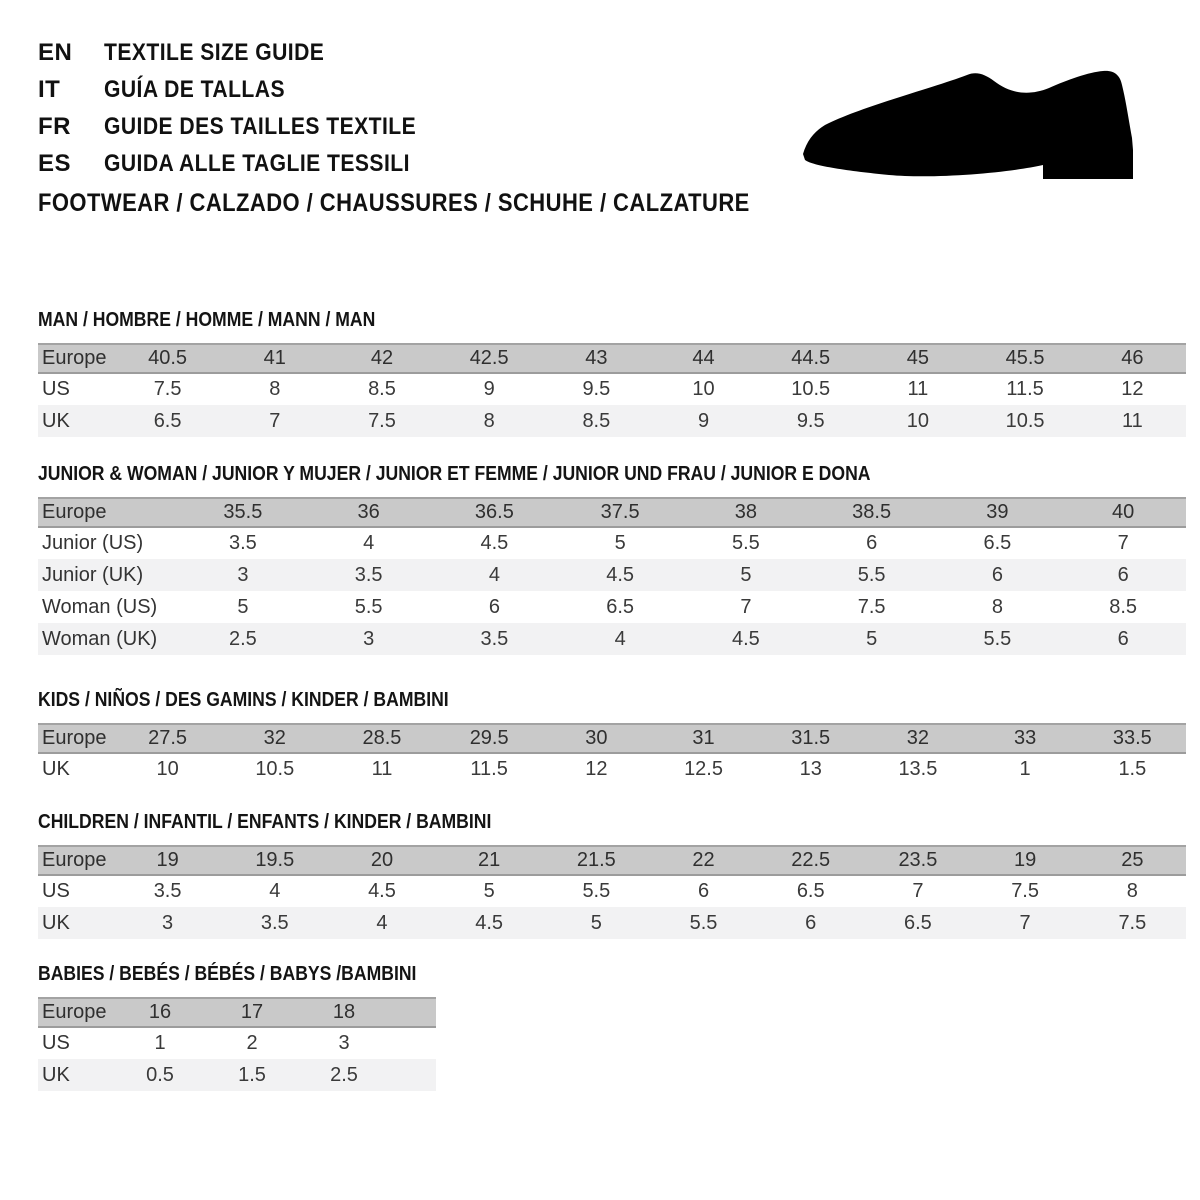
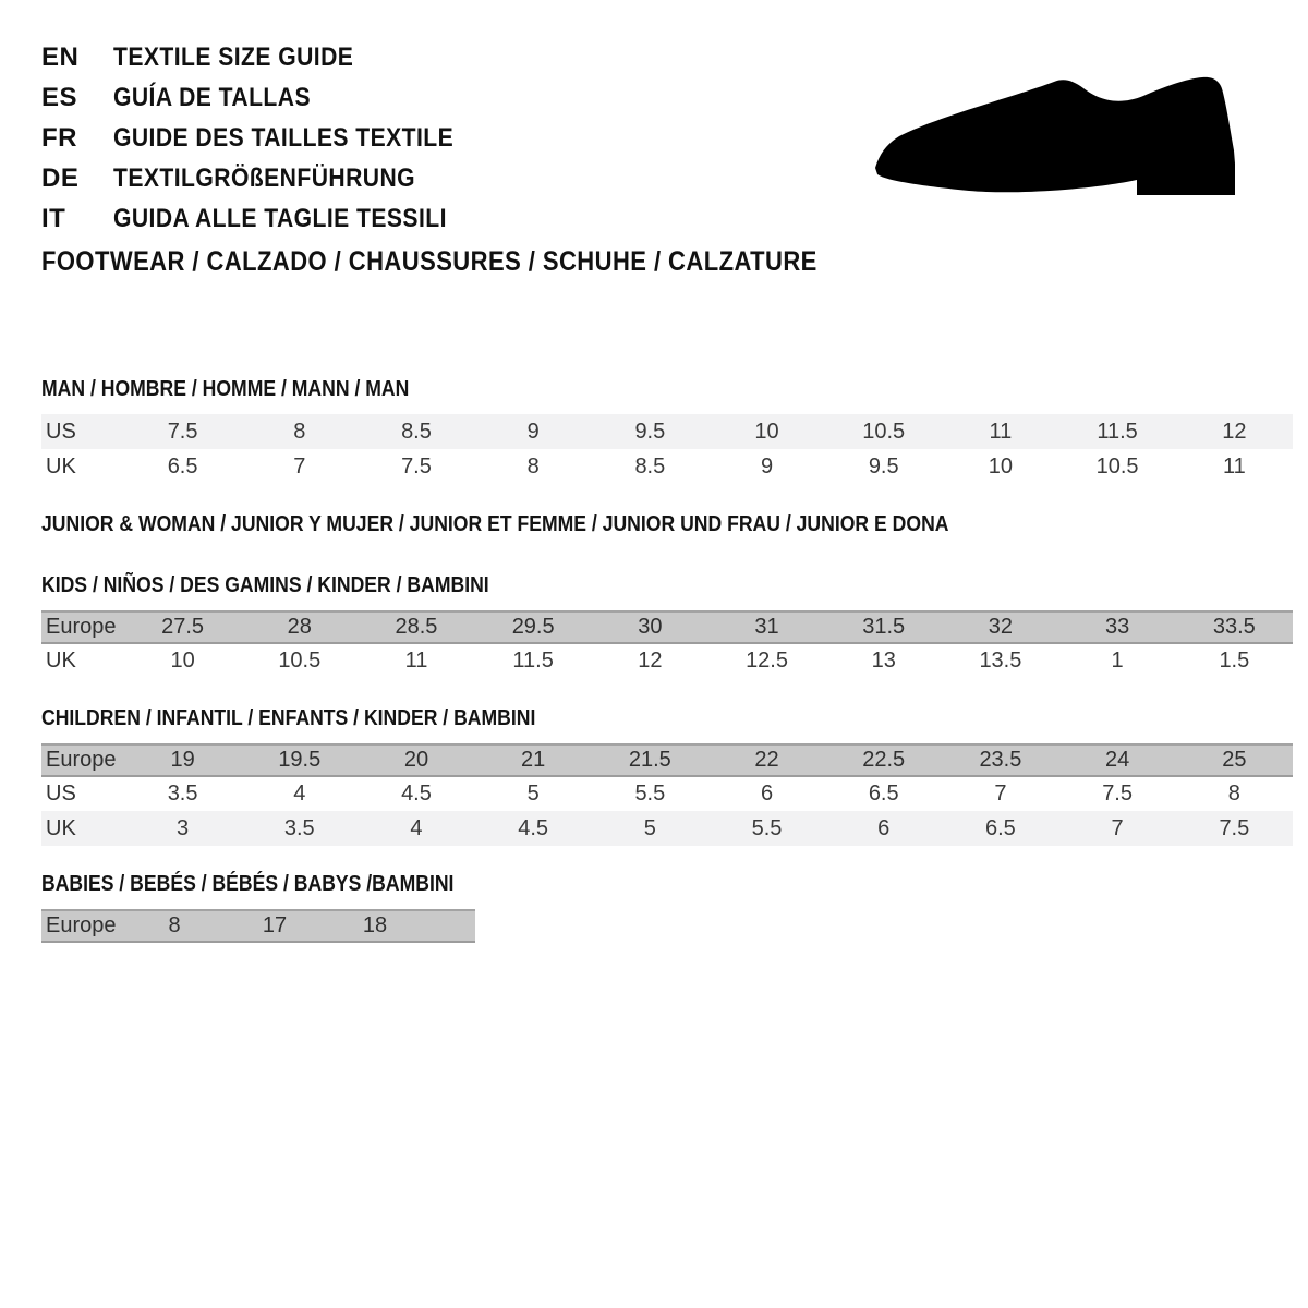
  EN
  TEXTILE SIZE GUIDE
- IT
+ ES
  GUÍA DE TALLAS
  FR
  GUIDE DES TAILLES TEXTILE
+ DE
+ TEXTILGRÖßENFÜHRUNG
- ES
+ IT
  GUIDA ALLE TAGLIE TESSILI
  FOOTWEAR / CALZADO / CHAUSSURES / SCHUHE / CALZATURE
  MAN / HOMBRE / HOMME / MANN / MAN
- Europe	40.5	41	42	42.5	43	44	44.5	45	45.5	46
  US	7.5	8	8.5	9	9.5	10	10.5	11	11.5	12
  UK	6.5	7	7.5	8	8.5	9	9.5	10	10.5	11
  JUNIOR & WOMAN / JUNIOR Y MUJER / JUNIOR ET FEMME / JUNIOR UND FRAU / JUNIOR E DONA
- Europe	35.5	36	36.5	37.5	38	38.5	39	40
- Junior (US)	3.5	4	4.5	5	5.5	6	6.5	7
- Junior (UK)	3	3.5	4	4.5	5	5.5	6	6
- Woman (US)	5	5.5	6	6.5	7	7.5	8	8.5
- Woman (UK)	2.5	3	3.5	4	4.5	5	5.5	6
  KIDS / NIÑOS / DES GAMINS / KINDER / BAMBINI
- Europe	27.5	32	28.5	29.5	30	31	31.5	32	33	33.5
+ Europe	27.5	28	28.5	29.5	30	31	31.5	32	33	33.5
  UK	10	10.5	11	11.5	12	12.5	13	13.5	1	1.5
  CHILDREN / INFANTIL / ENFANTS / KINDER / BAMBINI
- Europe	19	19.5	20	21	21.5	22	22.5	23.5	19	25
+ Europe	19	19.5	20	21	21.5	22	22.5	23.5	24	25
  US	3.5	4	4.5	5	5.5	6	6.5	7	7.5	8
  UK	3	3.5	4	4.5	5	5.5	6	6.5	7	7.5
  BABIES / BEBÉS / BÉBÉS / BABYS /BAMBINI
- Europe	16	17	18
+ Europe	8	17	18
- US	1	2	3
- UK	0.5	1.5	2.5
